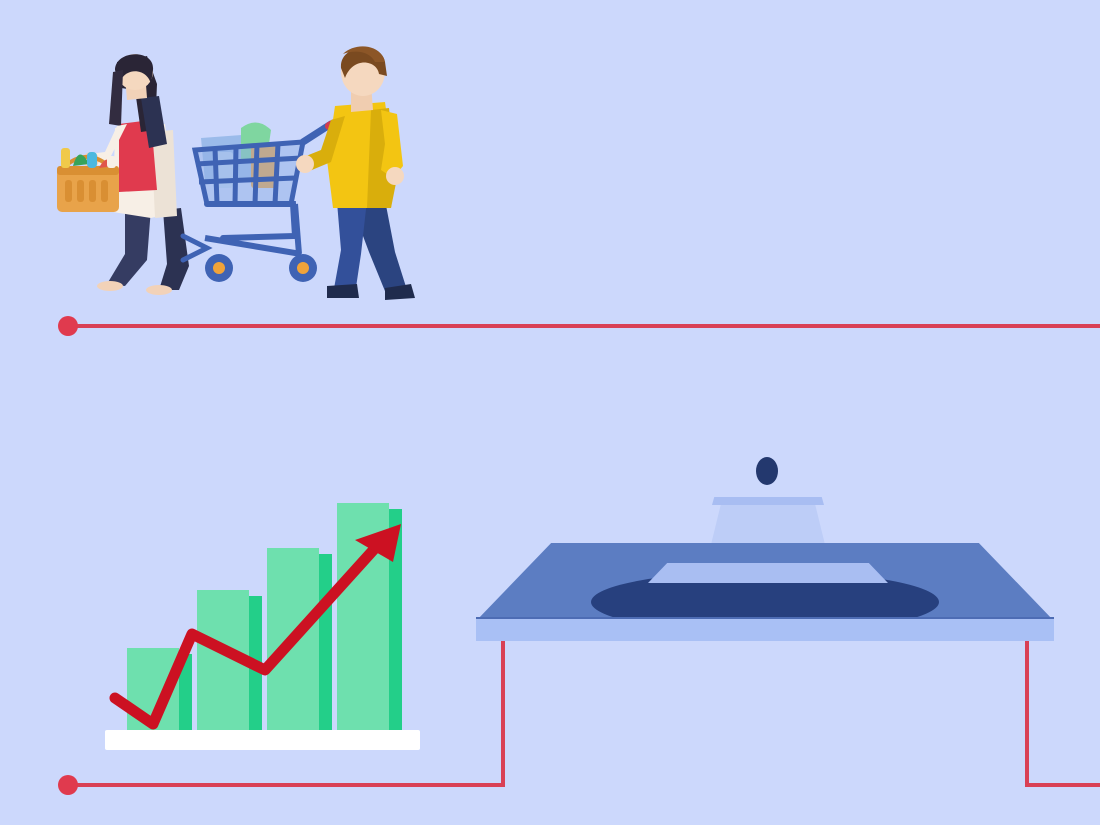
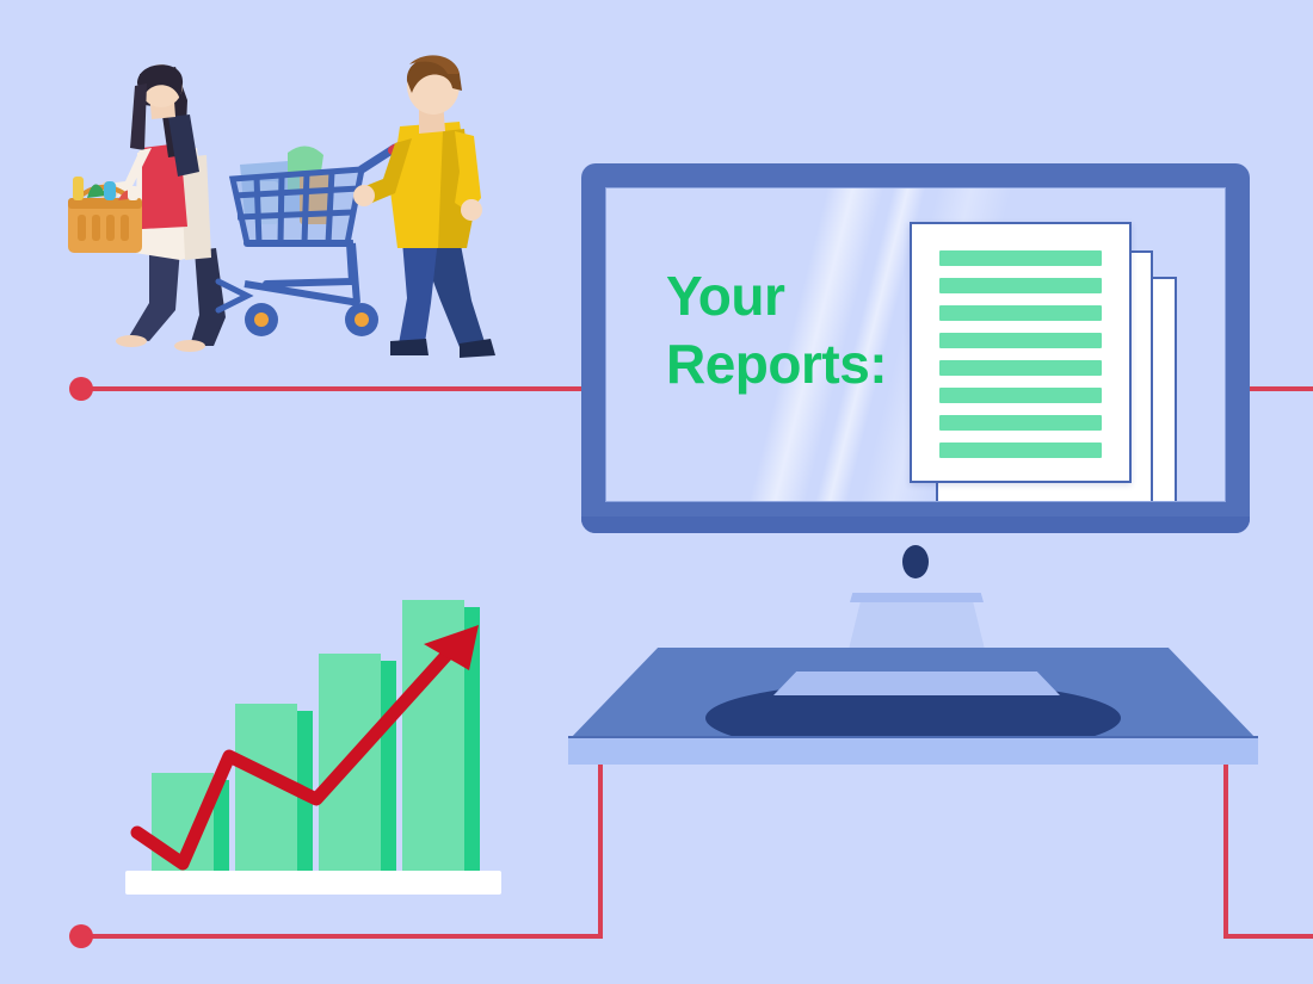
+ Your
+ Reports:
